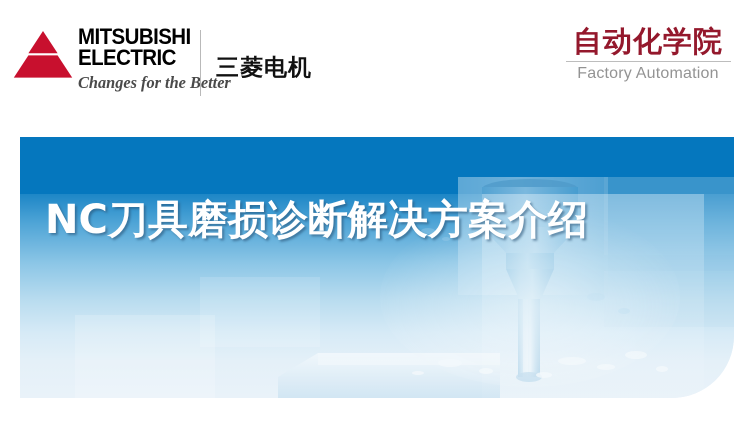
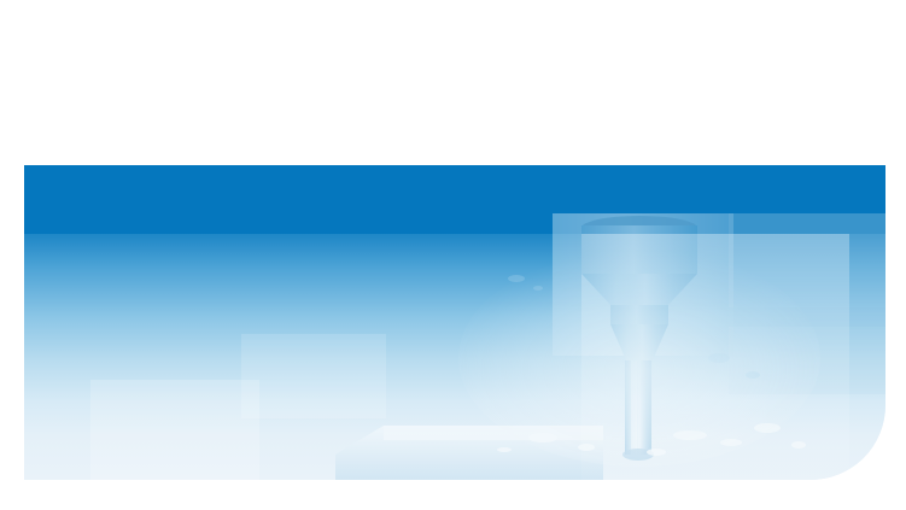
- MITSUBISHI
- ELECTRIC
- Changes for the Better
- 三菱电机
- 自动化学院
- Factory Automation
- NC刀具磨损诊断解决方案介绍
